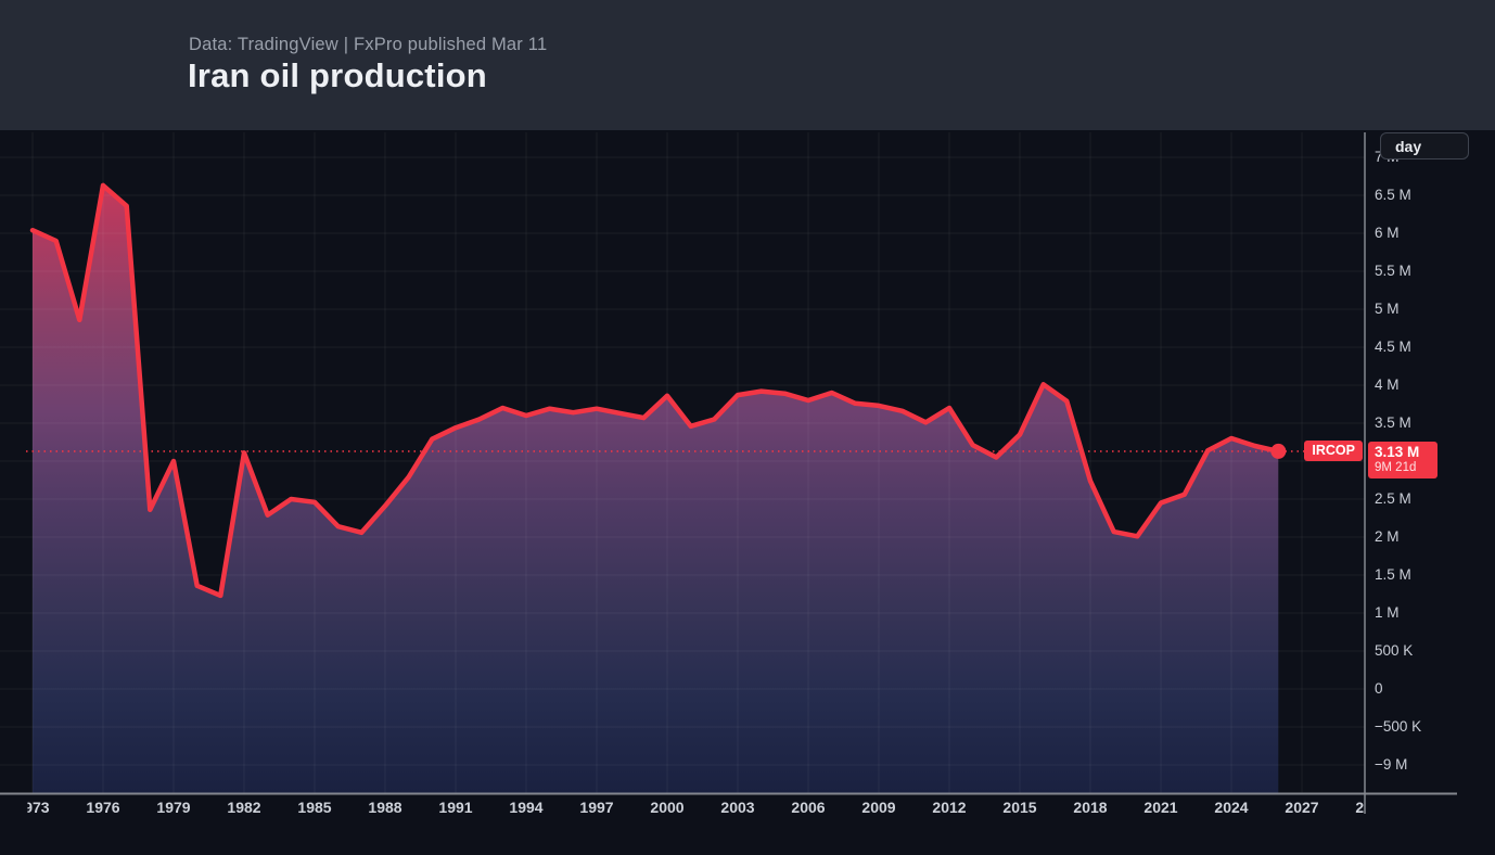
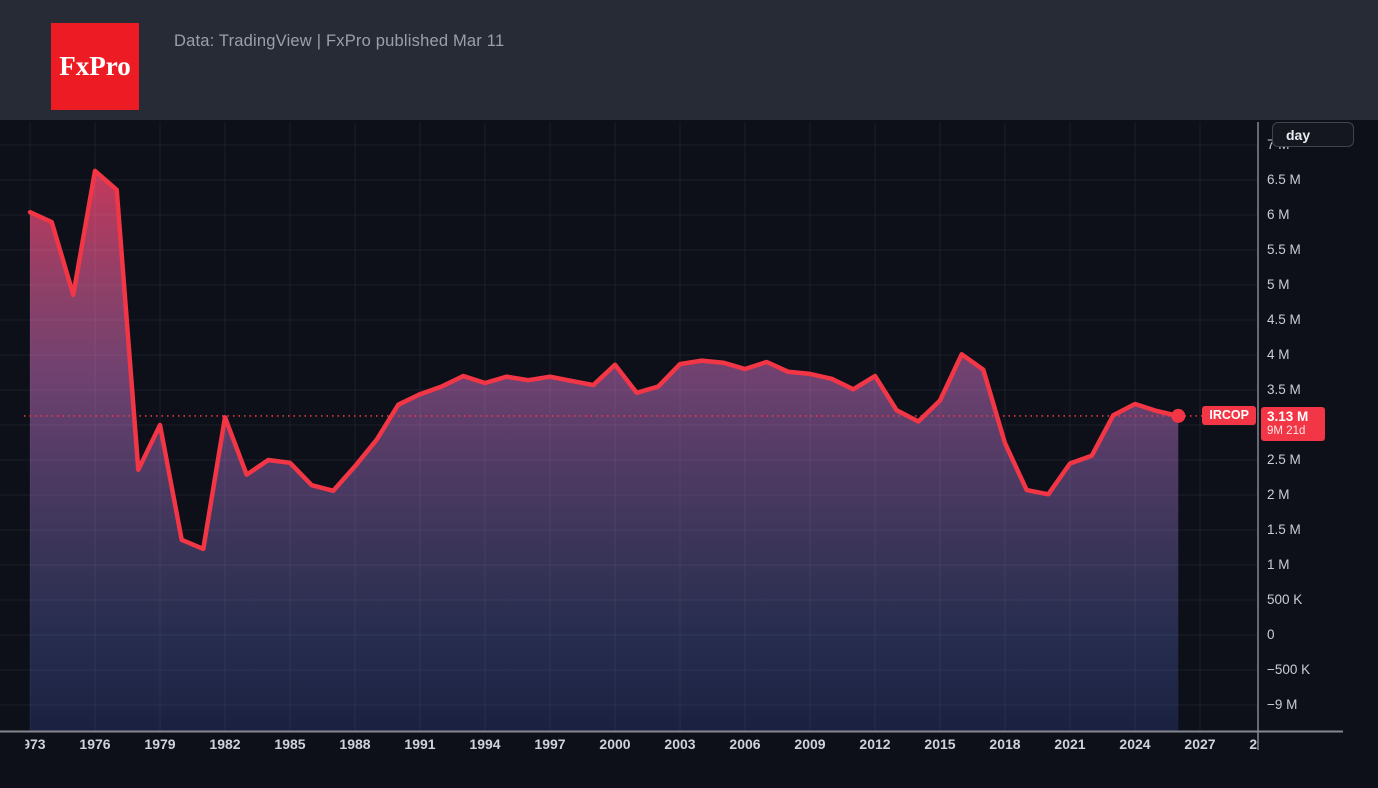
+ FxPro
  Data: TradingView | FxPro published Mar 11
- Iran oil production
  6.5 M
  6 M
  5.5 M
  5 M
  4.5 M
  4 M
  3.5 M
  2.5 M
  2 M
  1.5 M
  1 M
  500 K
  0
  −500 K
  −9 M
  973
  1976
  1979
  1982
  1985
  1988
  1991
  1994
  1997
  2000
  2003
  2006
  2009
  2012
  2015
  2018
  2021
  2024
  2027
  day
  IRCOP
  3.13 M
  9M 21d
